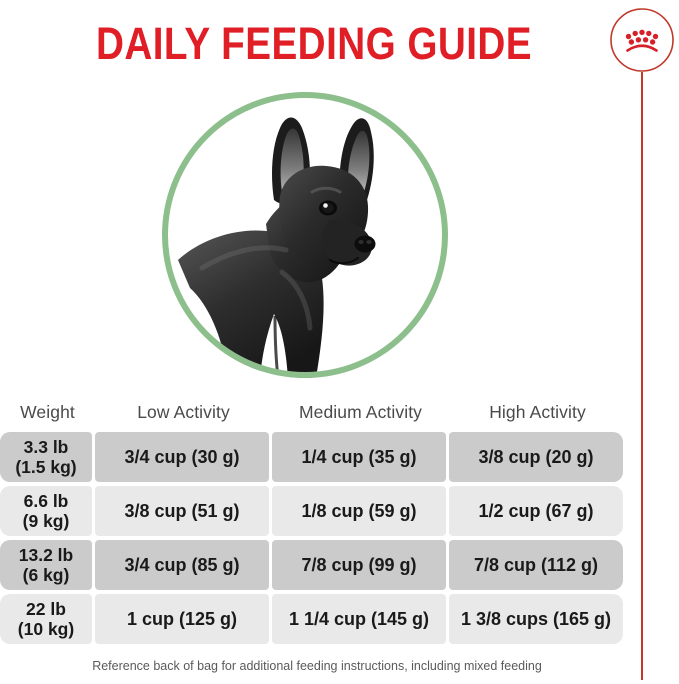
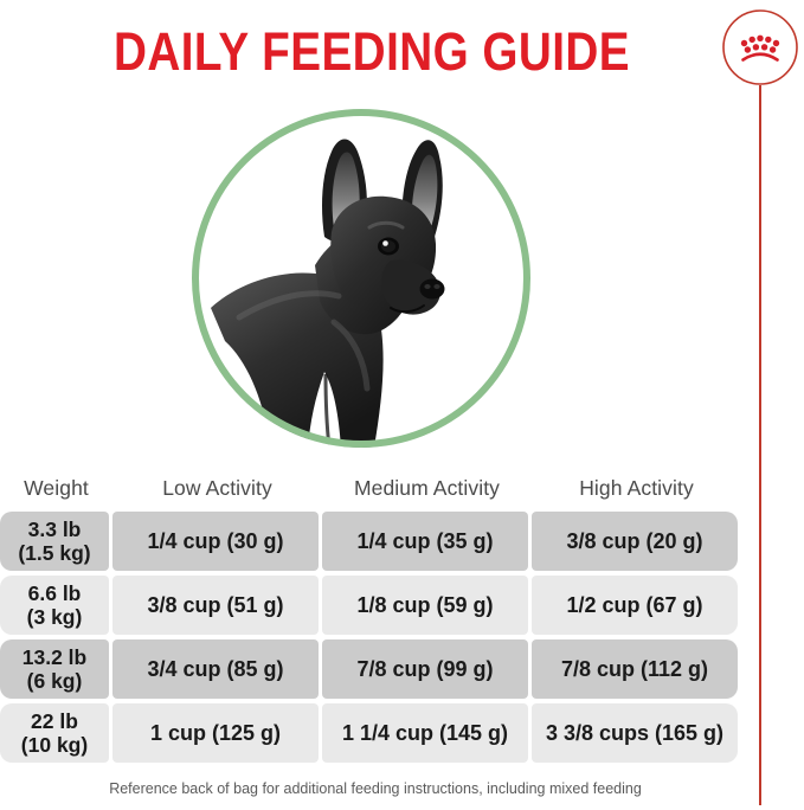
  DAILY FEEDING GUIDE
  Weight
  Low Activity
  Medium Activity
  High Activity
  3.3 lb
  (1.5 kg)
- 3/4 cup (30 g)
+ 1/4 cup (30 g)
  1/4 cup (35 g)
  3/8 cup (20 g)
  6.6 lb
- (9 kg)
+ (3 kg)
  3/8 cup (51 g)
  1/8 cup (59 g)
  1/2 cup (67 g)
  13.2 lb
  (6 kg)
  3/4 cup (85 g)
  7/8 cup (99 g)
  7/8 cup (112 g)
  22 lb
  (10 kg)
  1 cup (125 g)
  1 1/4 cup (145 g)
- 1 3/8 cups (165 g)
+ 3 3/8 cups (165 g)
  Reference back of bag for additional feeding instructions, including mixed feeding
